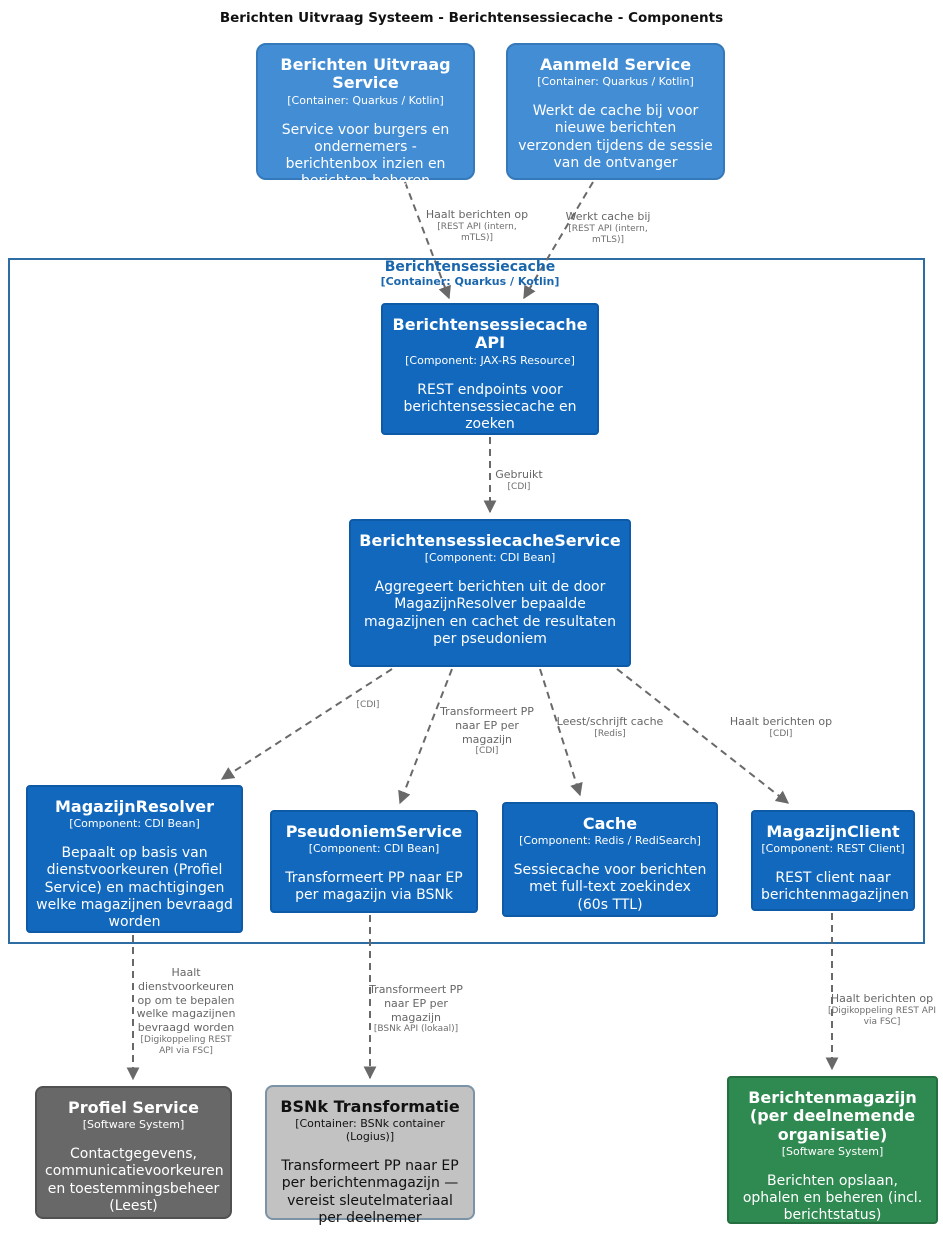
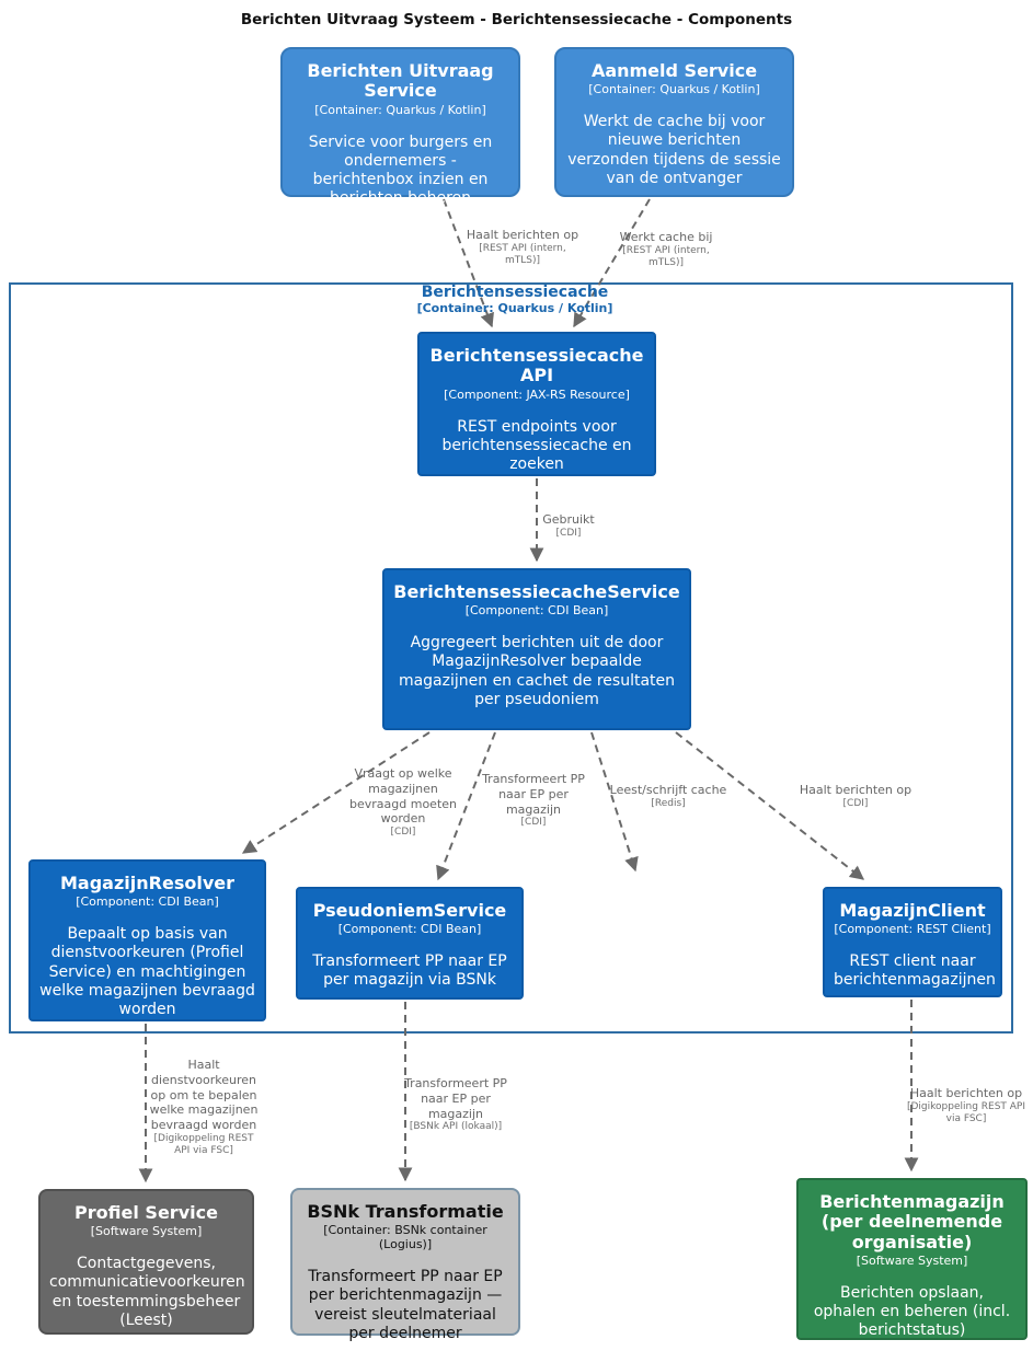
  Berichten Uitvraag Systeem - Berichtensessiecache - Components
  Berichtensessiecache
  [Container: Quarkus / Kotlin]
  Berichten Uitvraag Service
  [Container: Quarkus / Kotlin]
  Service voor burgers en ondernemers - berichtenbox inzien en berichten beheren
  Aanmeld Service
  [Container: Quarkus / Kotlin]
  Werkt de cache bij voor nieuwe berichten verzonden tijdens de sessie van de ontvanger
  Berichtensessiecache API
  [Component: JAX-RS Resource]
  REST endpoints voor berichtensessiecache en zoeken
  BerichtensessiecacheService
  [Component: CDI Bean]
  Aggregeert berichten uit de door MagazijnResolver bepaalde magazijnen en cachet de resultaten per pseudoniem
  MagazijnResolver
  [Component: CDI Bean]
  Bepaalt op basis van dienstvoorkeuren (Profiel Service) en machtigingen welke magazijnen bevraagd worden
  PseudoniemService
  [Component: CDI Bean]
  Transformeert PP naar EP per magazijn via BSNk
- Cache
- [Component: Redis / RediSearch]
- Sessiecache voor berichten met full-text zoekindex (60s TTL)
  MagazijnClient
  [Component: REST Client]
  REST client naar berichtenmagazijnen
  Profiel Service
  [Software System]
  Contactgegevens, communicatievoorkeuren en toestemmingsbeheer (Leest)
  BSNk Transformatie
  [Container: BSNk container (Logius)]
  Transformeert PP naar EP per berichtenmagazijn — vereist sleutelmateriaal per deelnemer
  Berichtenmagazijn (per deelnemende organisatie)
  [Software System]
  Berichten opslaan, ophalen en beheren (incl. berichtstatus)
  Haalt berichten op
  [REST API (intern, mTLS)]
  Werkt cache bij
  [REST API (intern, mTLS)]
  Gebruikt
  [CDI]
+ Vraagt op welke magazijnen bevraagd moeten worden
  [CDI]
  Transformeert PP naar EP per magazijn
  [CDI]
  Leest/schrijft cache
  [Redis]
  Haalt berichten op
  [CDI]
  Haalt dienstvoorkeuren op om te bepalen welke magazijnen bevraagd worden
  [Digikoppeling REST API via FSC]
  Transformeert PP naar EP per magazijn
  [BSNk API (lokaal)]
  Haalt berichten op
  [Digikoppeling REST API via FSC]
